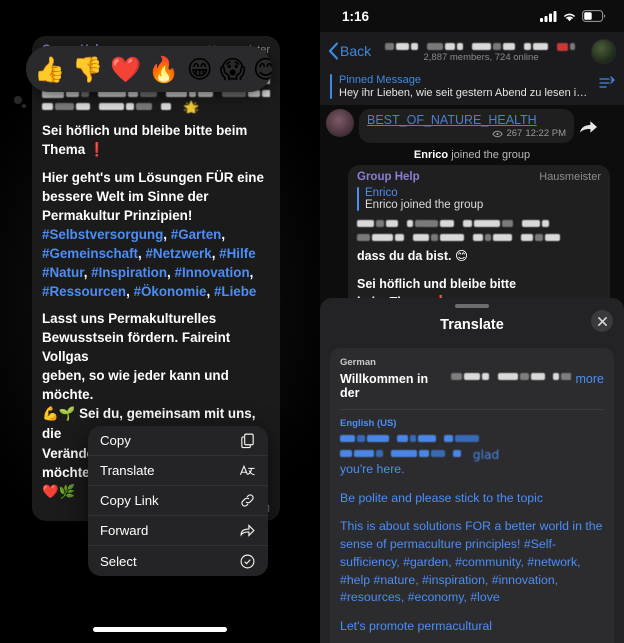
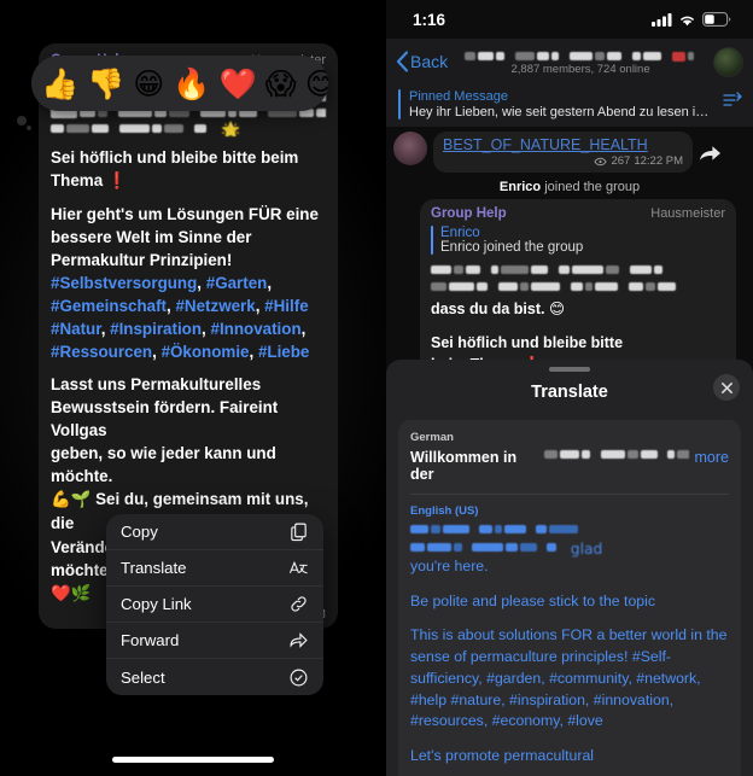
  🌟
  Sei höflich und bleibe bitte beim Thema ❗
  Hier geht's um Lösungen FÜR eine
  bessere Welt im Sinne der
  Permakultur Prinzipien!
  #Selbstversorgung, #Garten,
  #Gemeinschaft, #Netzwerk, #Hilfe
  #Natur, #Inspiration, #Innovation,
  #Ressourcen, #Ökonomie, #Liebe
  Lasst uns Permakulturelles
  Bewusstsein fördern. Faireint Vollgas
  geben, so wie jeder kann und möchte.
  💪🌱 Sei du, gemeinsam mit uns, die
  ❤️🌿
  👍
  👎
- ❤️
+ 😁
  🔥
- 😁
+ ❤️
  😱
  😊
  Copy
  Translate
  Copy Link
  Forward
  Select
  1:16
  Back
  2,887 members, 724 online
  Pinned Message
  Hey ihr Lieben, wie seit gestern Abend zu lesen ist…
  BEST_OF_NATURE_HEALTH
  267
  12:22 PM
  Enrico joined the group
  Group Help
  Hausmeister
  Enrico
  Enrico joined the group
  dass du da bist. 😊
  Sei höflich und bleibe bitte
  Translate
  German
  Willkommen in der
  more
  English (US)
  glad
  you're here.
  Be polite and please stick to the topic
  This is about solutions FOR a better world in the sense of permaculture principles! #Self-sufficiency, #garden, #community, #network, #help #nature, #inspiration, #innovation, #resources, #economy, #love
  Let's promote permacultural
